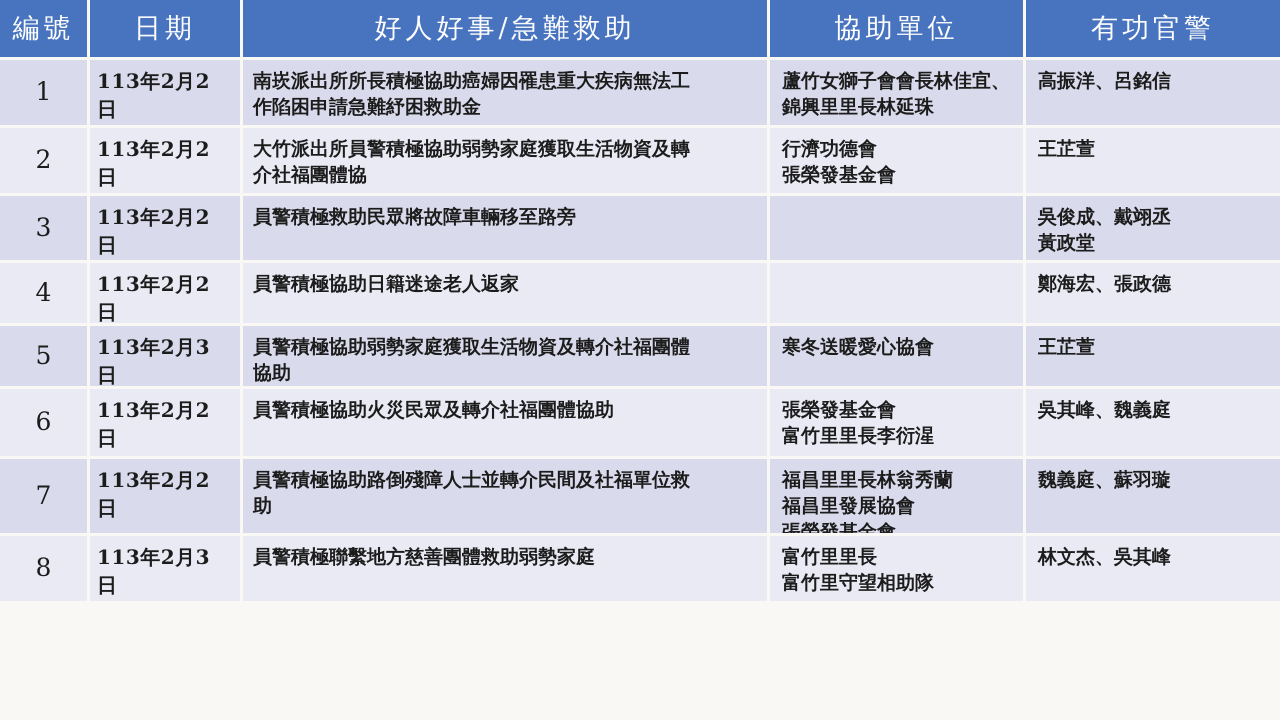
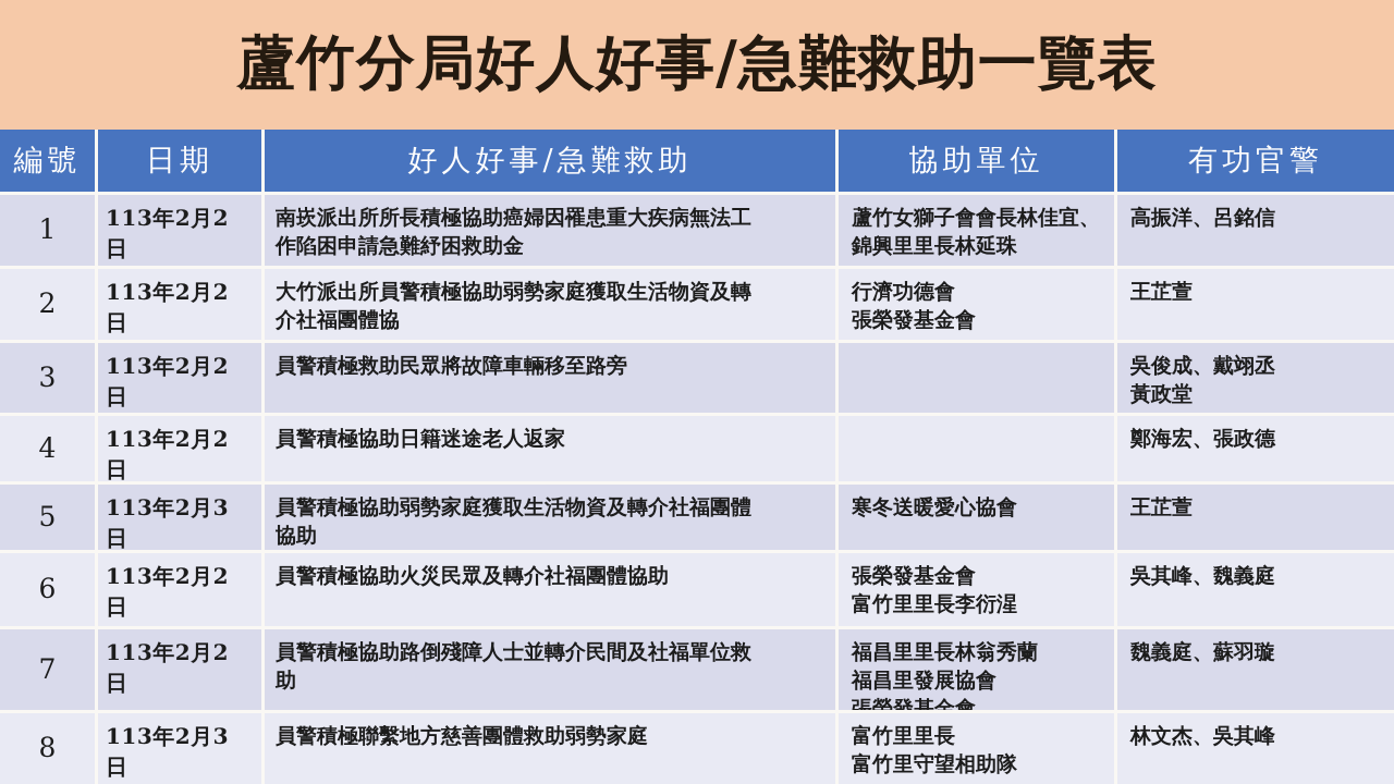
+ 蘆竹分局好人好事/急難救助一覽表
  編號
  日期
  好人好事/急難救助
  協助單位
  有功官警
  1
  113年2月2日
  南崁派出所所長積極協助癌婦因罹患重大疾病無法工
  作陷困申請急難紓困救助金
  蘆竹女獅子會會長林佳宜、
  錦興里里長林延珠
  高振洋、呂銘信
  2
  113年2月2日
  大竹派出所員警積極協助弱勢家庭獲取生活物資及轉
  介社福團體協
  行濟功德會
  張榮發基金會
  王芷萱
  3
  113年2月2日
  員警積極救助民眾將故障車輛移至路旁
  吳俊成、戴翊丞
  黃政堂
  4
  113年2月2日
  員警積極協助日籍迷途老人返家
  鄭海宏、張政德
  5
  113年2月3日
  員警積極協助弱勢家庭獲取生活物資及轉介社福團體
  協助
  寒冬送暖愛心協會
  王芷萱
  6
  113年2月2日
  員警積極協助火災民眾及轉介社福團體協助
  張榮發基金會
  富竹里里長李衍湦
  吳其峰、魏義庭
  7
  113年2月2日
  員警積極協助路倒殘障人士並轉介民間及社福單位救
  助
  福昌里里長林翁秀蘭
  福昌里發展協會
  張榮發基金會
  魏義庭、蘇羽璇
  8
  113年2月3日
  員警積極聯繫地方慈善團體救助弱勢家庭
  富竹里里長
  富竹里守望相助隊
  林文杰、吳其峰
